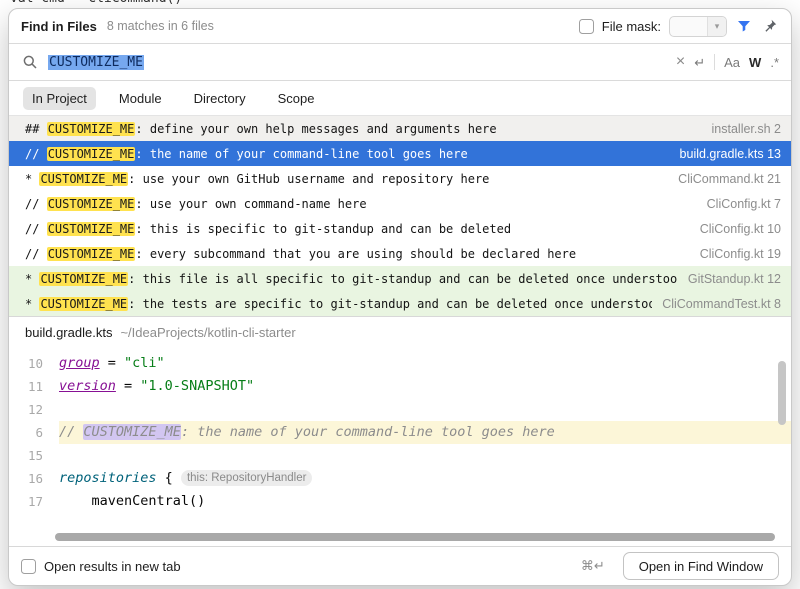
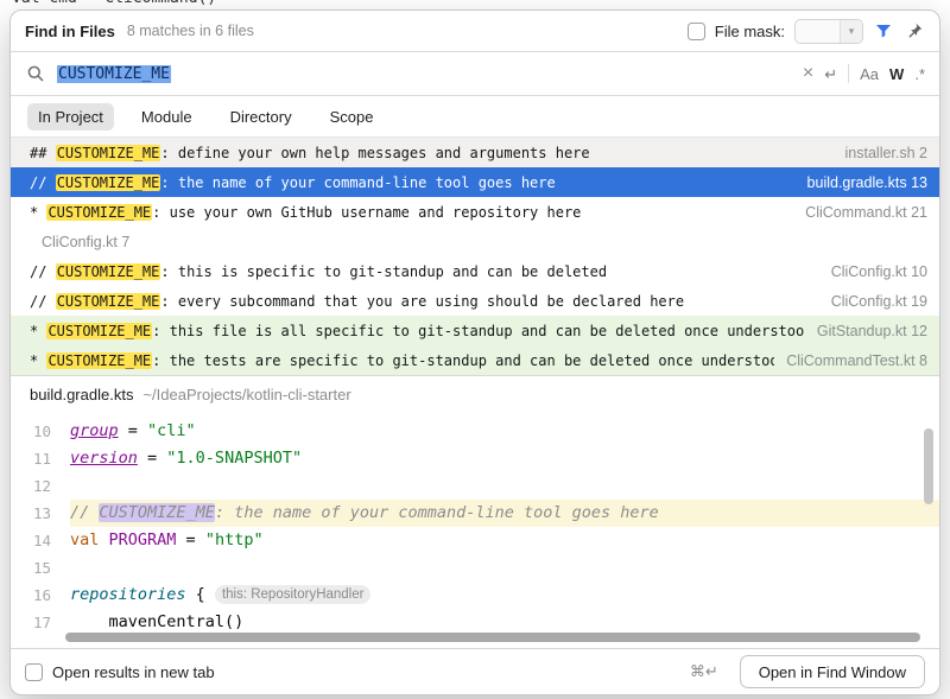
  Find in Files
  8 matches in 6 files
  File mask:
  ▾
  CUSTOMIZE_ME
  ×
  ↵
  Aa
  W
  .*
  In Project
  Module
  Directory
  Scope
  ## CUSTOMIZE_ME: define your own help messages and arguments here
  installer.sh 2
  // CUSTOMIZE_ME: the name of your command-line tool goes here
  build.gradle.kts 13
  * CUSTOMIZE_ME: use your own GitHub username and repository here
  CliCommand.kt 21
- // CUSTOMIZE_ME: use your own command-name here
  CliConfig.kt 7
  // CUSTOMIZE_ME: this is specific to git-standup and can be deleted
  CliConfig.kt 10
  // CUSTOMIZE_ME: every subcommand that you are using should be declared here
  CliConfig.kt 19
  * CUSTOMIZE_ME: this file is all specific to git-standup and can be deleted once understoo
  GitStandup.kt 12
  * CUSTOMIZE_ME: the tests are specific to git-standup and can be deleted once understoo
  CliCommandTest.kt 8
  build.gradle.kts
  ~/IdeaProjects/kotlin-cli-starter
  10
  group = "cli"
  11
  version = "1.0-SNAPSHOT"
  12
- 6
+ 13
  // CUSTOMIZE_ME: the name of your command-line tool goes here
+ 14
+ val PROGRAM = "http"
  15
  16
  repositories { this: RepositoryHandler
  17
  mavenCentral()
  Open results in new tab
  ⌘↵
  Open in Find Window
